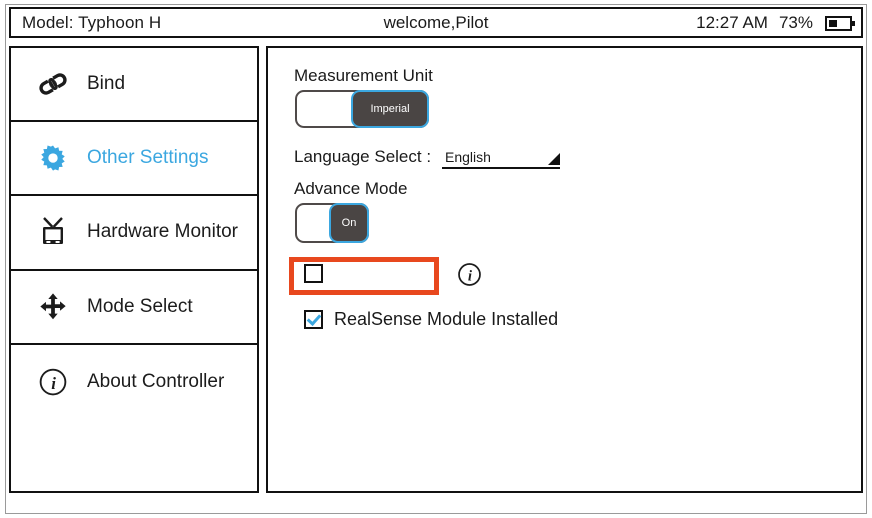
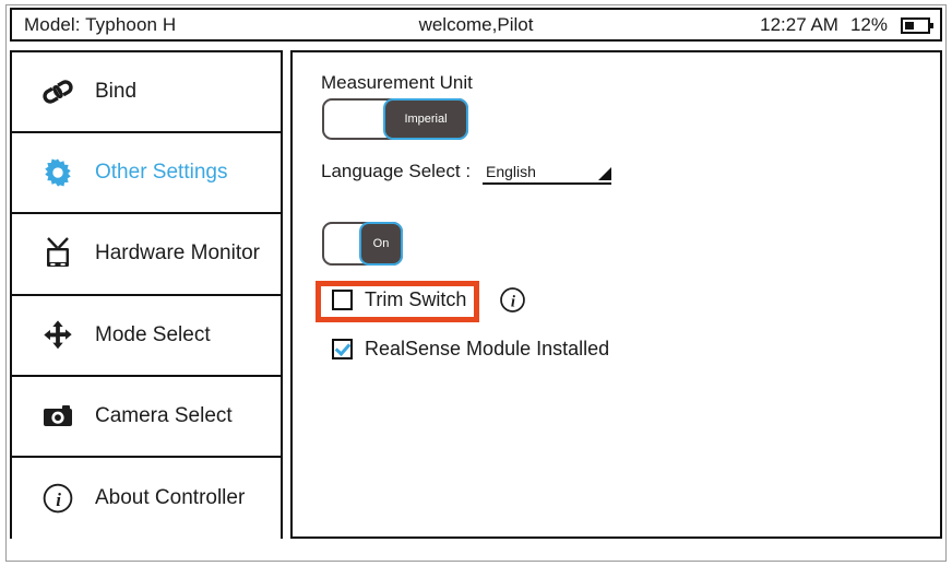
  Model: Typhoon H
  welcome,Pilot
  12:27 AM
- 73%
+ 12%
  Bind
  Other Settings
  Hardware Monitor
  Mode Select
+ Camera Select
  i
  About Controller
  Measurement Unit
  Imperial
  Language Select :
  English
- Advance Mode
  On
+ Trim Switch
  i
  RealSense Module Installed
